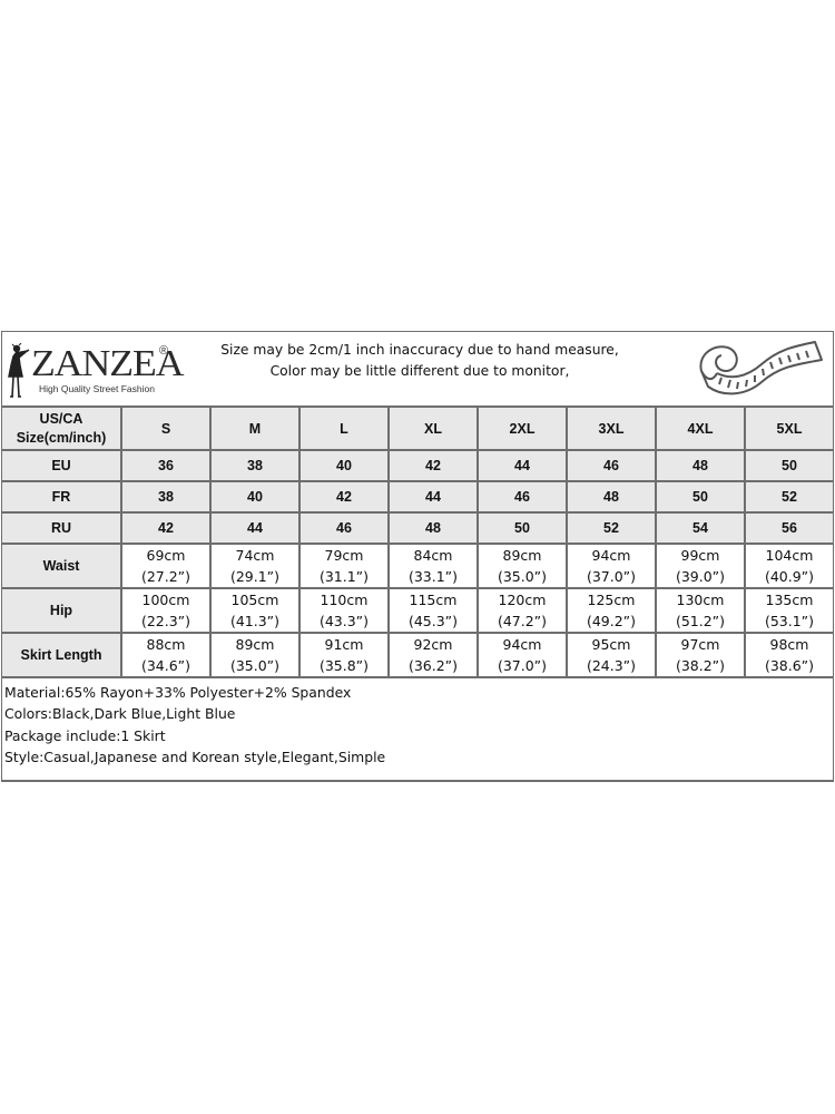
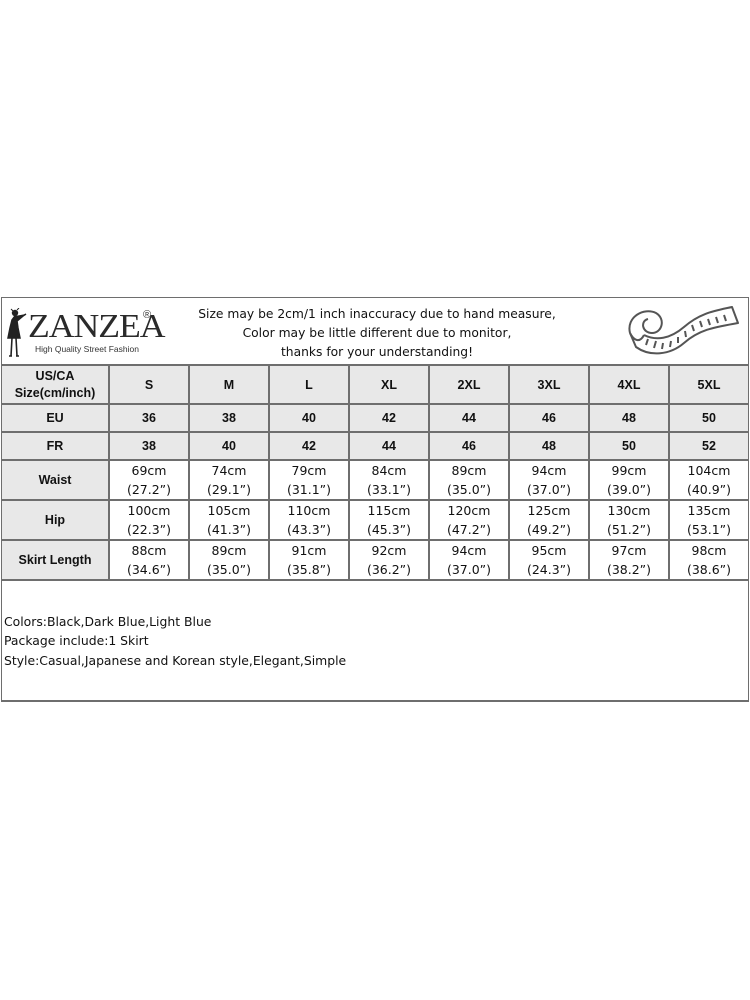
  ZANZEA
  ®
  High Quality Street Fashion
  Size may be 2cm/1 inch inaccuracy due to hand measure,
  Color may be little different due to monitor,
+ thanks for your understanding!
  US/CA Size(cm/inch)	S	M	L	XL	2XL	3XL	4XL	5XL
  EU	36	38	40	42	44	46	48	50
  FR	38	40	42	44	46	48	50	52
- RU	42	44	46	48	50	52	54	56
  Waist	69cm(27.2”)	74cm(29.1”)	79cm(31.1”)	84cm(33.1”)	89cm(35.0”)	94cm(37.0”)	99cm(39.0”)	104cm(40.9”)
  Hip	100cm(22.3”)	105cm(41.3”)	110cm(43.3”)	115cm(45.3”)	120cm(47.2”)	125cm(49.2”)	130cm(51.2”)	135cm(53.1”)
  Skirt Length	88cm(34.6”)	89cm(35.0”)	91cm(35.8”)	92cm(36.2”)	94cm(37.0”)	95cm(24.3”)	97cm(38.2”)	98cm(38.6”)
- Material:65% Rayon+33% Polyester+2% Spandex
  Colors:Black,Dark Blue,Light Blue
  Package include:1 Skirt
  Style:Casual,Japanese and Korean style,Elegant,Simple
